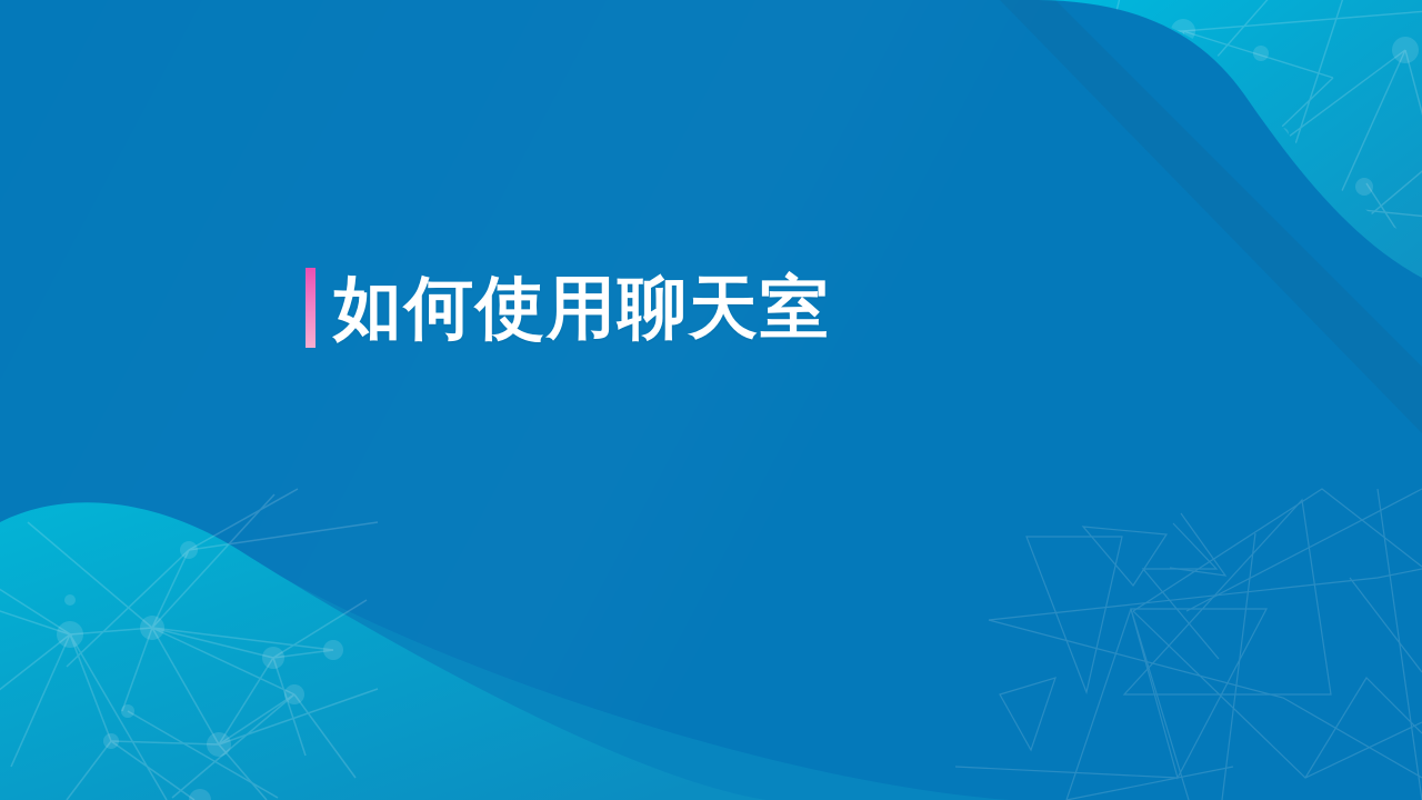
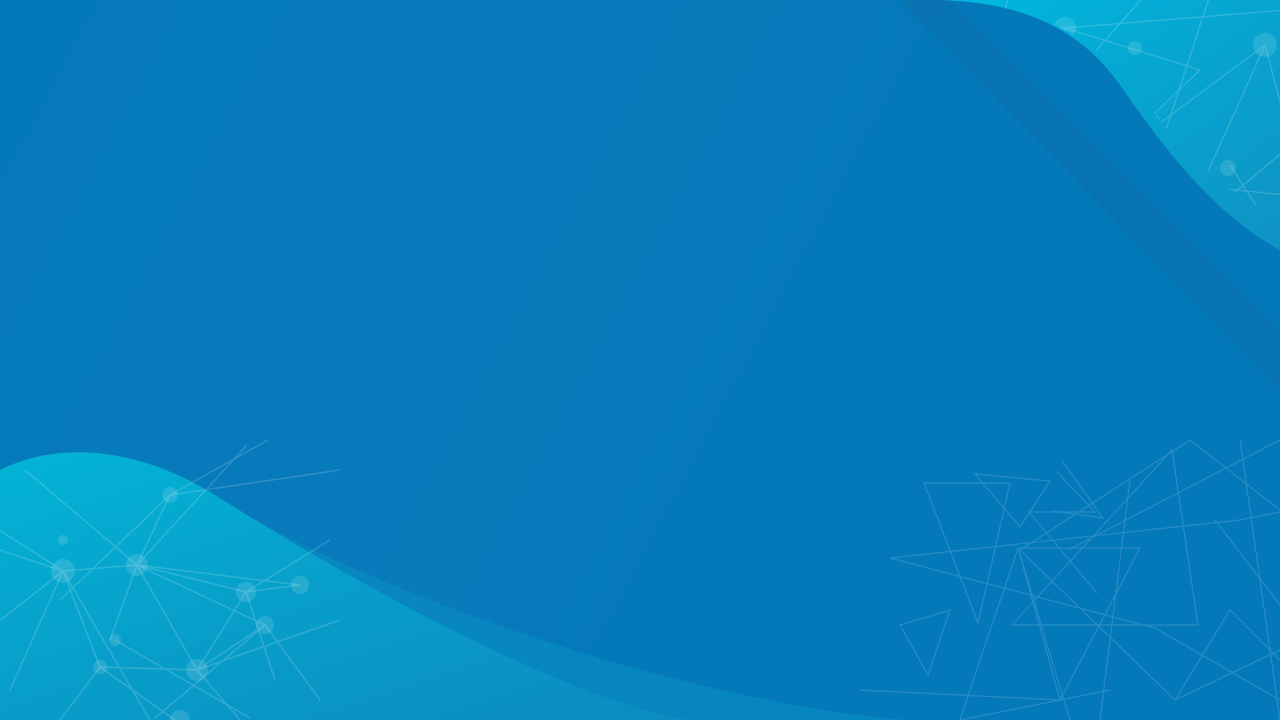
- 如何使用聊天室
